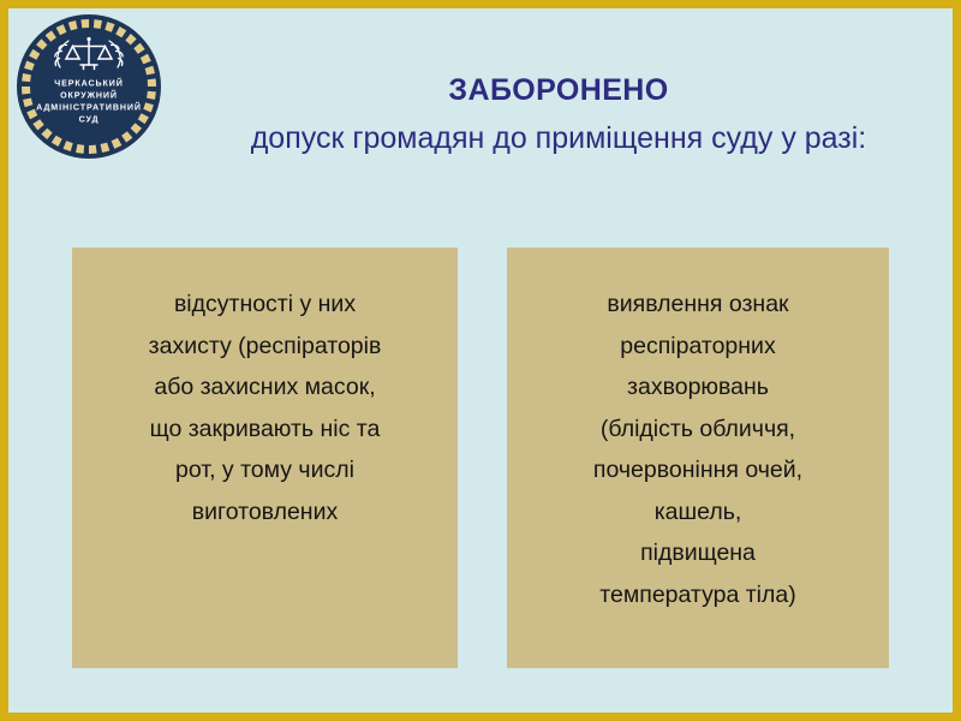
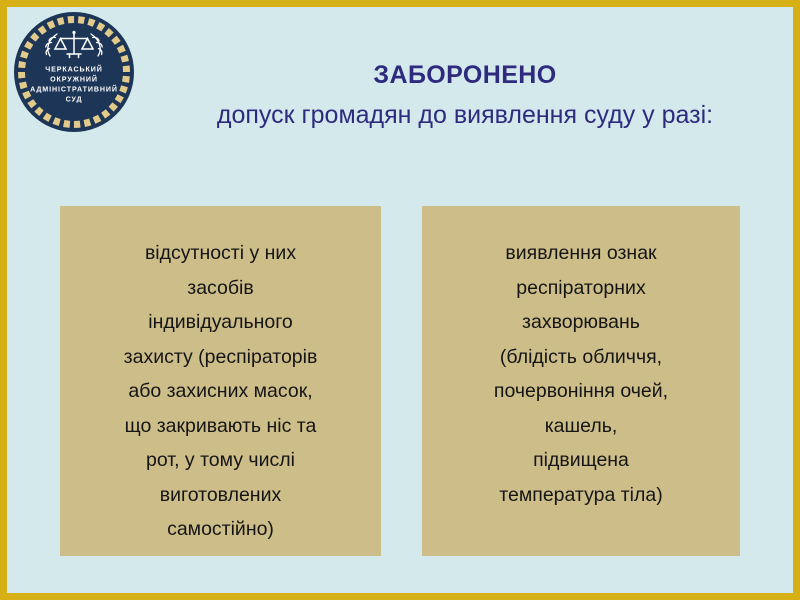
  ЧЕРКАСЬКИЙ
  ОКРУЖНИЙ
  АДМІНІСТРАТИВНИЙ
  СУД
  ЗАБОРОНЕНО
- допуск громадян до приміщення суду у разі:
+ допуск громадян до виявлення суду у разі:
  відсутності у них
+ засобів
+ індивідуального
  захисту (респіраторів
  або захисних масок,
  що закривають ніс та
  рот, у тому числі
  виготовлених
+ самостійно)
  виявлення ознак
  респіраторних
  захворювань
  (блідість обличчя,
  почервоніння очей,
  кашель,
  підвищена
  температура тіла)
